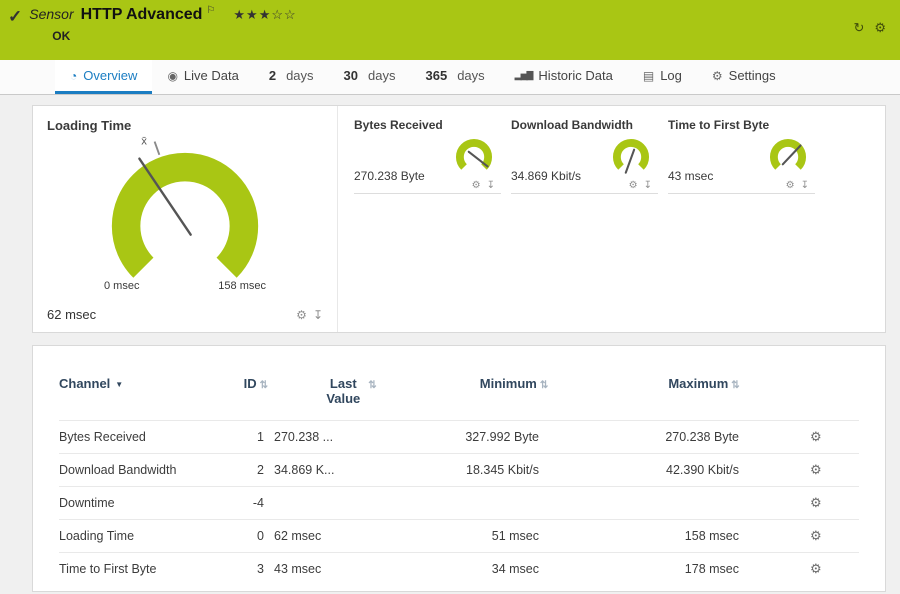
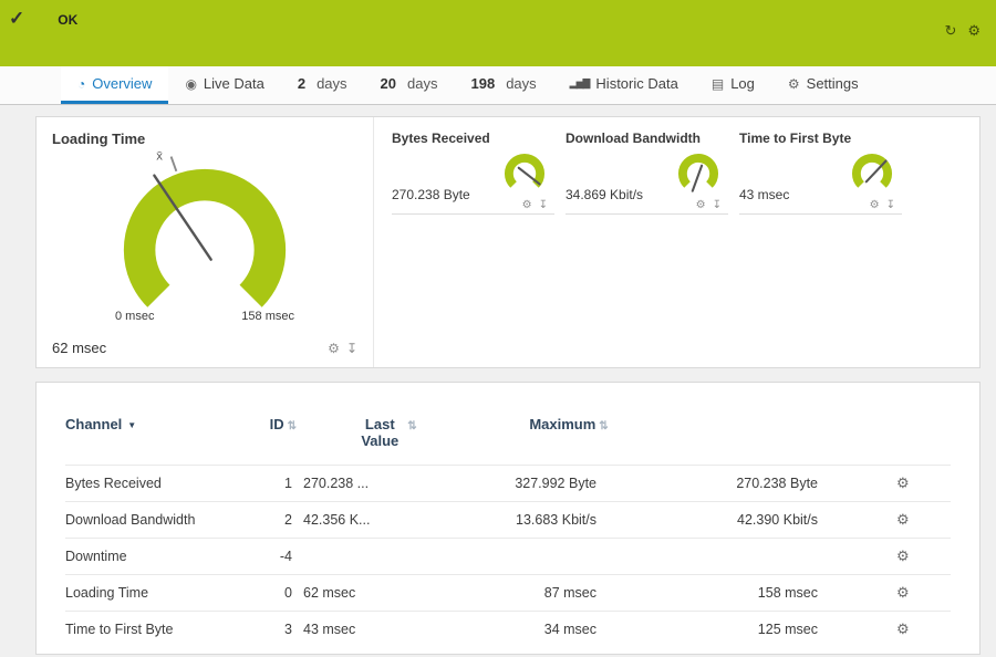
  ✓
- Sensor
- HTTP Advanced
- ⚐
- ★★★☆☆
  OK
  ↻
  ⚙
  ◔
  Overview
  ◉
  Live Data
  2
  days
- 30
+ 20
  days
- 365
+ 198
  days
  ▂▅▇
  Historic Data
  ▤
  Log
  ⚙
  Settings
  Loading Time
  x̄
  0 msec
  158 msec
  62 msec
  ⚙
  ↧
  Bytes Received
  270.238 Byte
  ⚙
  ↧
  Download Bandwidth
  34.869 Kbit/s
  ⚙
  ↧
  Time to First Byte
  43 msec
  ⚙
  ↧
  Channel ▼
  ID ⇅
  Last Value⇅
- Minimum ⇅
  Maximum ⇅
  Bytes Received
  1
  270.238 ...
  327.992 Byte
  270.238 Byte
  ⚙
  Download Bandwidth
  2
- 34.869 K...
+ 42.356 K...
- 18.345 Kbit/s
+ 13.683 Kbit/s
  42.390 Kbit/s
  ⚙
  Downtime
  -4
  ⚙
  Loading Time
  0
  62 msec
- 51 msec
+ 87 msec
  158 msec
  ⚙
  Time to First Byte
  3
  43 msec
  34 msec
- 178 msec
+ 125 msec
  ⚙
